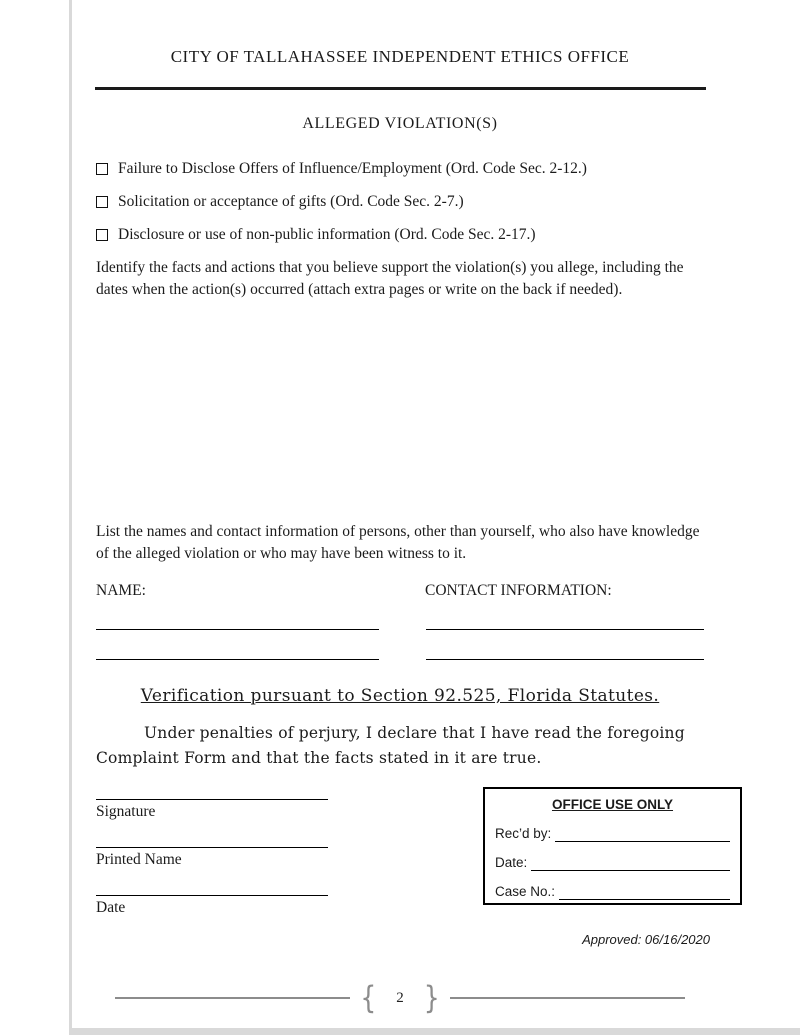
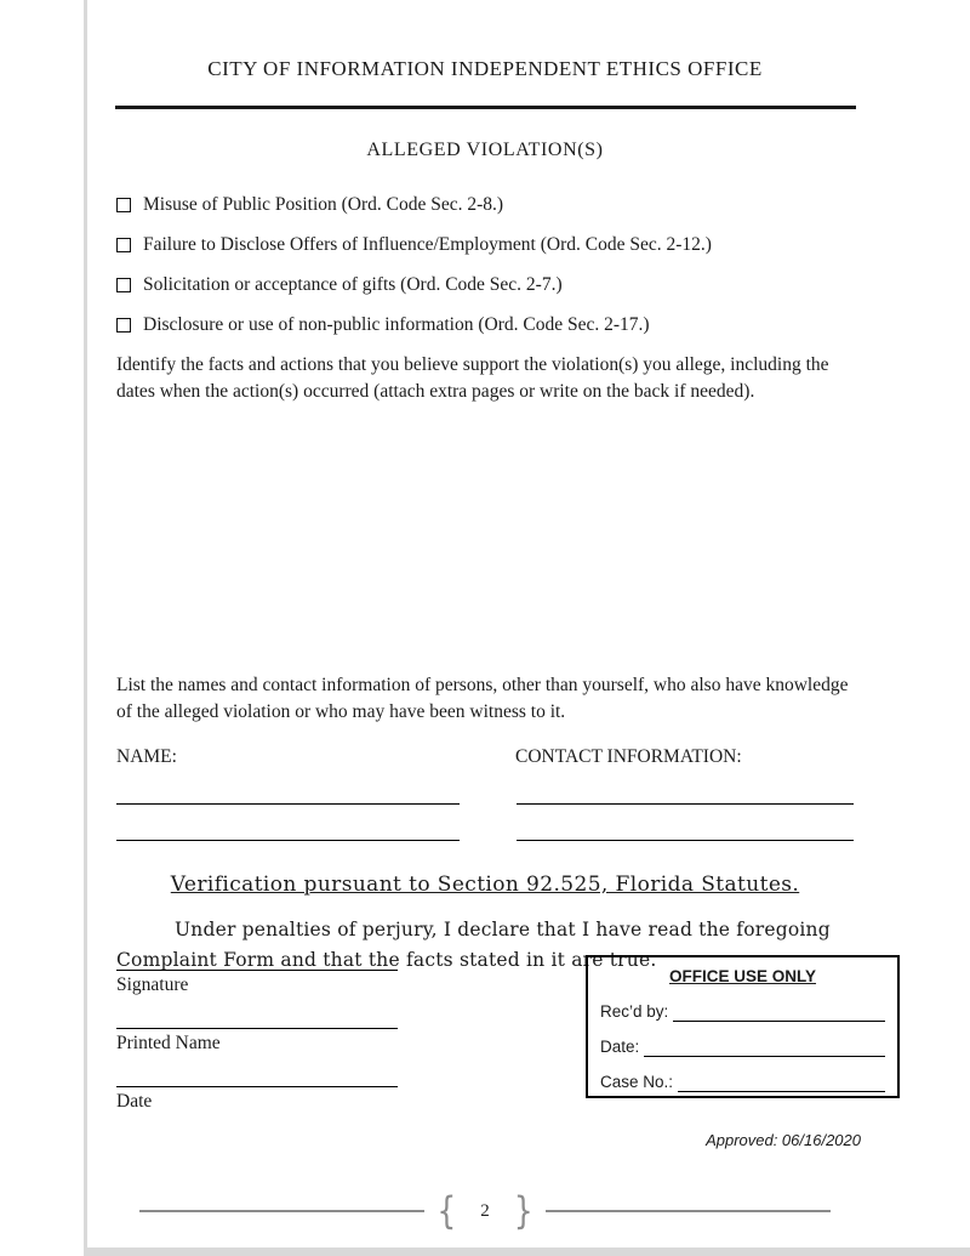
- CITY OF TALLAHASSEE INDEPENDENT ETHICS OFFICE
+ CITY OF INFORMATION INDEPENDENT ETHICS OFFICE
  ALLEGED VIOLATION(S)
+ Misuse of Public Position (Ord. Code Sec. 2-8.)
  Failure to Disclose Offers of Influence/Employment (Ord. Code Sec. 2-12.)
  Solicitation or acceptance of gifts (Ord. Code Sec. 2-7.)
  Disclosure or use of non-public information (Ord. Code Sec. 2-17.)
  Identify the facts and actions that you believe support the violation(s) you allege, including the dates when the action(s) occurred (attach extra pages or write on the back if needed).
  List the names and contact information of persons, other than yourself, who also have knowledge of the alleged violation or who may have been witness to it.
  NAME:
  CONTACT INFORMATION:
  Verification pursuant to Section 92.525, Florida Statutes.
  Under penalties of perjury, I declare that I have read the foregoing Complaint Form and that the facts stated in it are true.
  Signature
  Printed Name
  Date
  OFFICE USE ONLY
  Rec’d by:
  Date:
  Case No.:
  Approved: 06/16/2020
  {
  2
  }
